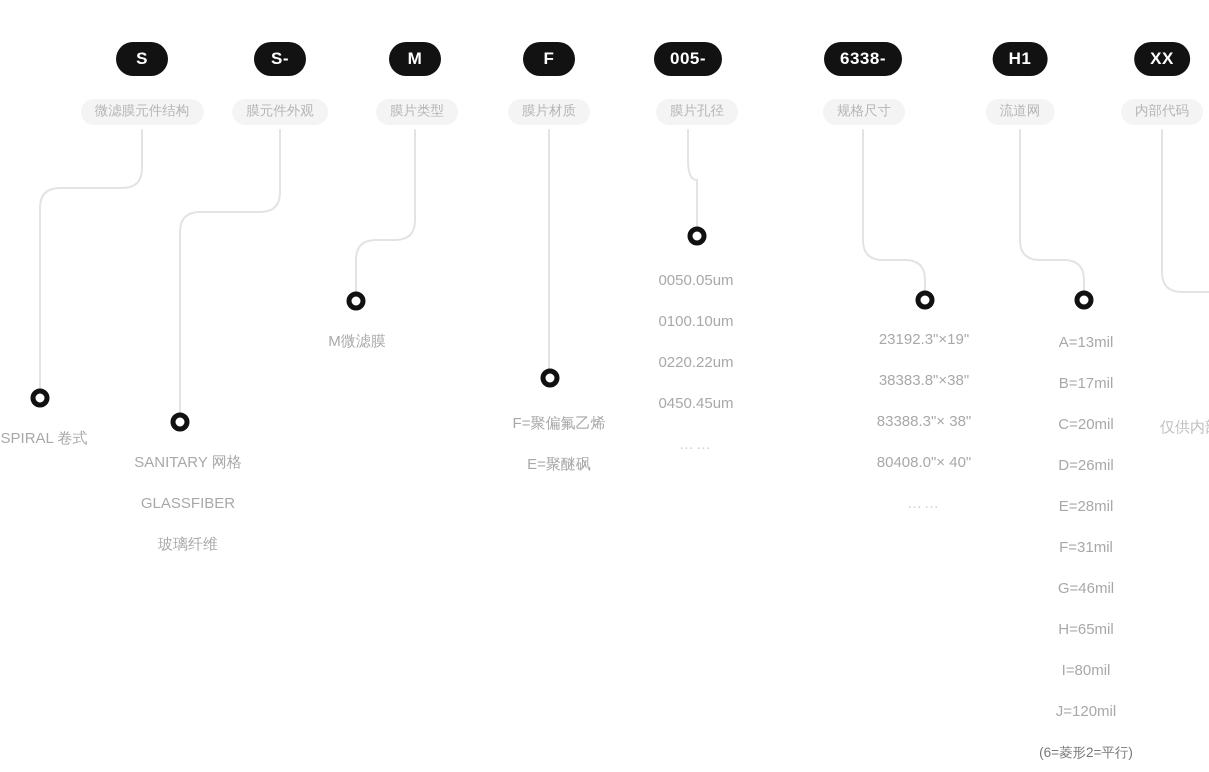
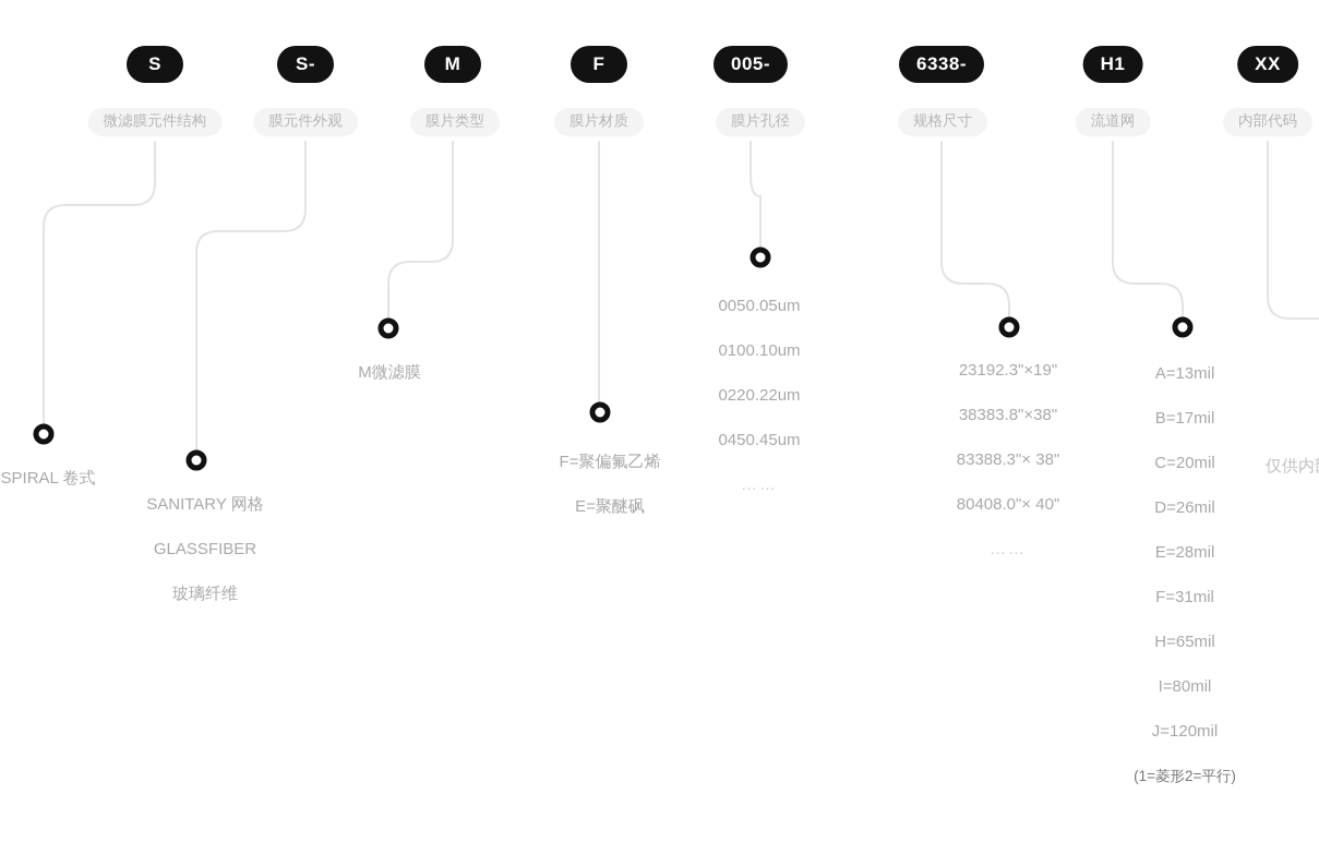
  S
  微滤膜元件结构
  SPIRAL 卷式
  S-
  膜元件外观
  SANITARY 网格
  GLASSFIBER
  玻璃纤维
  M
  膜片类型
  M微滤膜
  F
  膜片材质
  F=聚偏氟乙烯
  E=聚醚砜
  005-
  膜片孔径
  0050.05um
  0100.10um
  0220.22um
  0450.45um
  ……
  6338-
  规格尺寸
  23192.3"×19"
  38383.8"×38"
  83388.3"× 38"
  80408.0"× 40"
  ……
  H1
  流道网
  A=13mil
  B=17mil
  C=20mil
  D=26mil
  E=28mil
  F=31mil
- G=46mil
  H=65mil
  I=80mil
  J=120mil
- (6=菱形2=平行)
+ (1=菱形2=平行)
  XX
  内部代码
  仅供内
